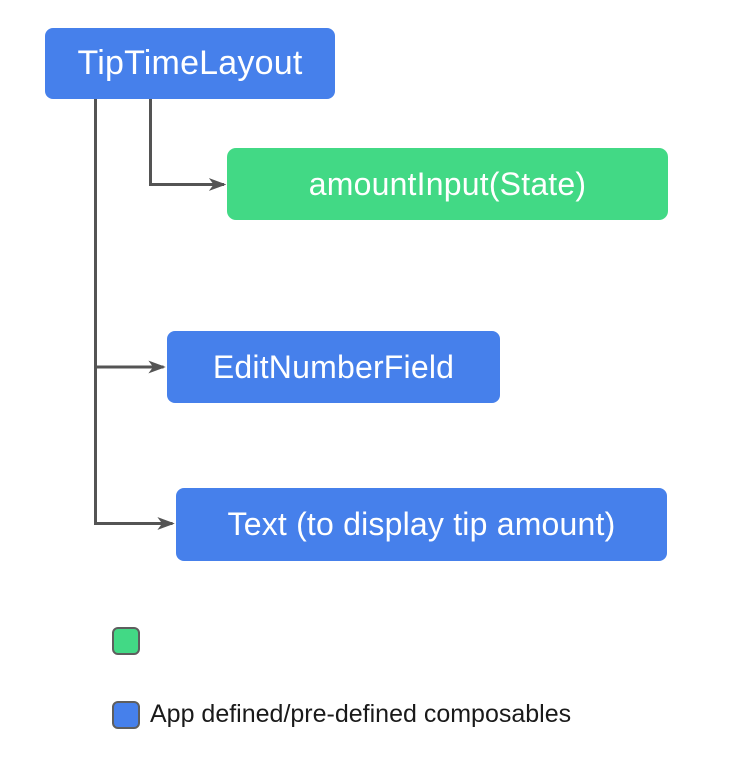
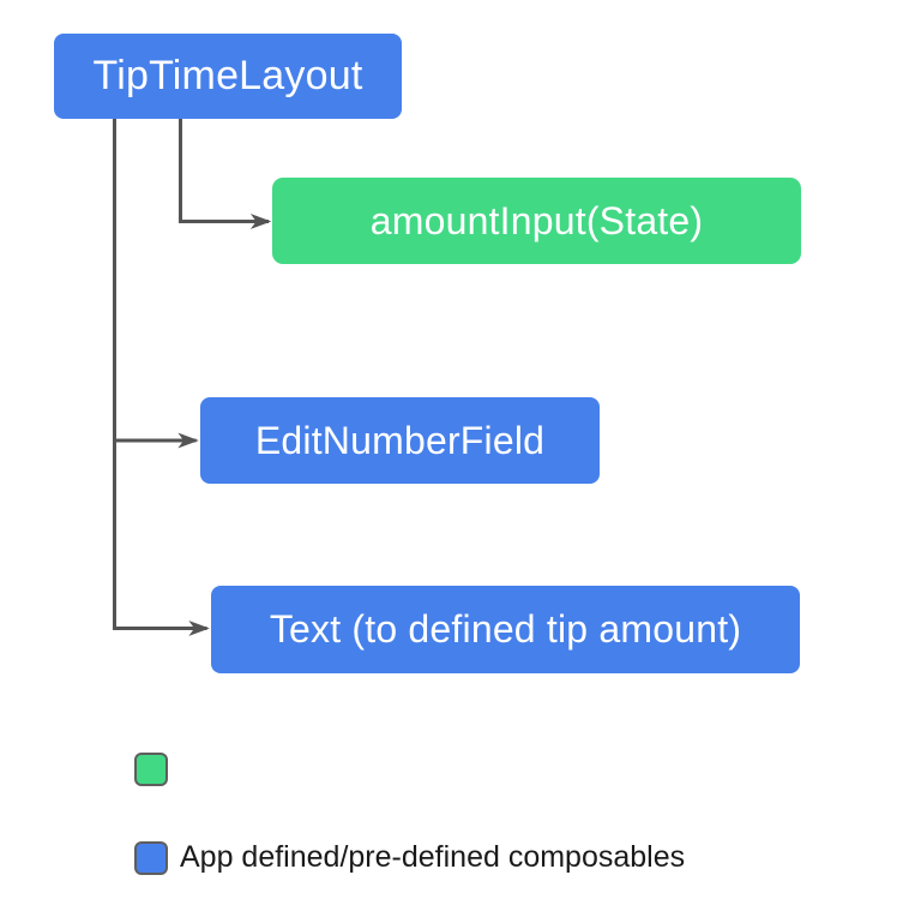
  TipTimeLayout
  amountInput(State)
  EditNumberField
- Text (to display tip amount)
+ Text (to defined tip amount)
  App defined/pre-defined composables
